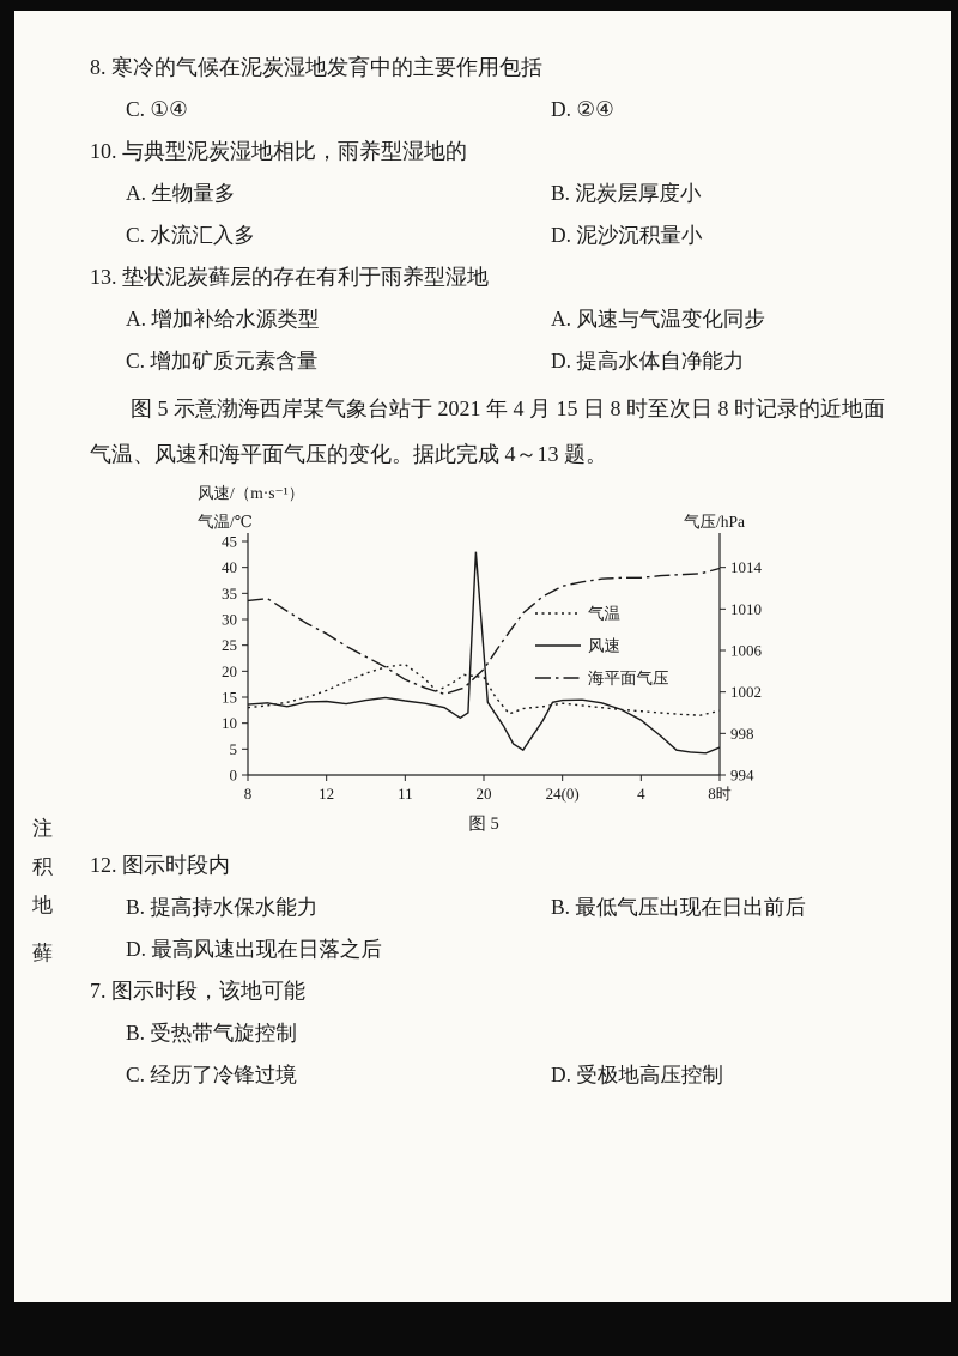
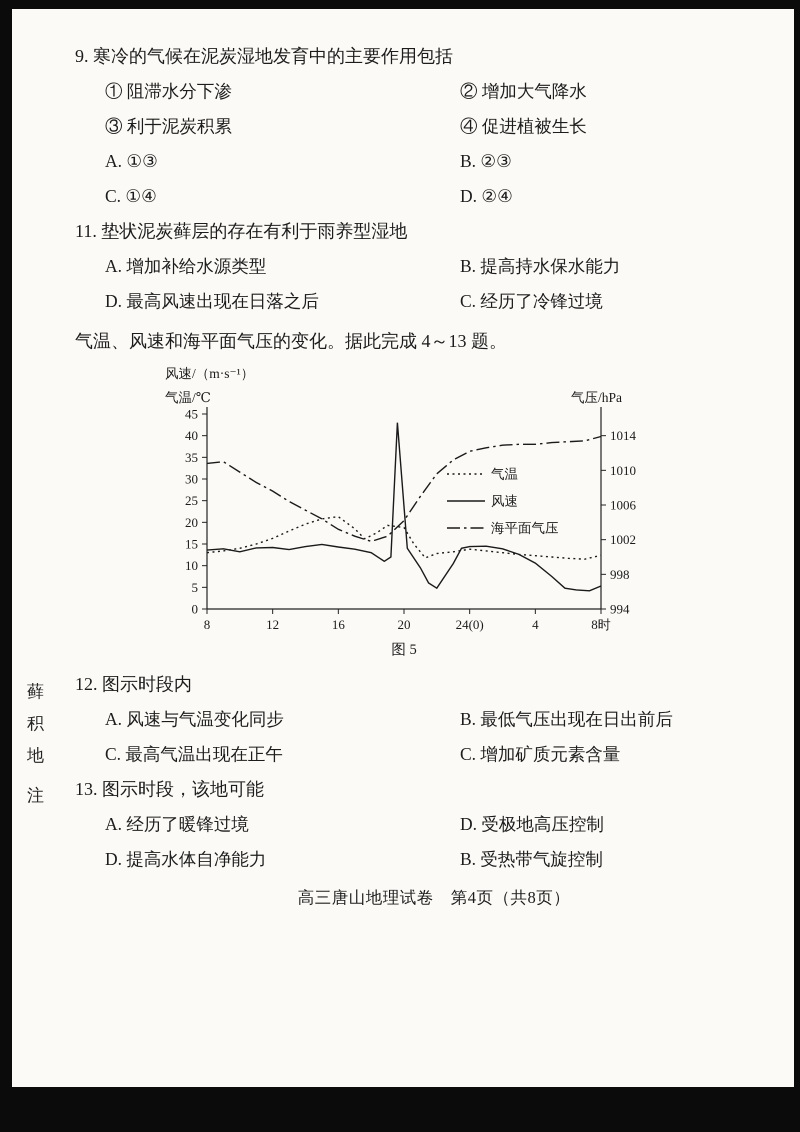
- 注
+ 藓
  积
  地
- 藓
+ 注
- 8. 寒冷的气候在泥炭湿地发育中的主要作用包括
+ 9. 寒冷的气候在泥炭湿地发育中的主要作用包括
+ ① 阻滞水分下渗
+ ② 增加大气降水
+ ③ 利于泥炭积累
+ ④ 促进植被生长
+ A. ①③
+ B. ②③
  C. ①④
  D. ②④
- 10. 与典型泥炭湿地相比，雨养型湿地的
- A. 生物量多
- B. 泥炭层厚度小
- C. 水流汇入多
- D. 泥沙沉积量小
- 13. 垫状泥炭藓层的存在有利于雨养型湿地
+ 11. 垫状泥炭藓层的存在有利于雨养型湿地
  A. 增加补给水源类型
- A. 风速与气温变化同步
+ B. 提高持水保水能力
- C. 增加矿质元素含量
+ D. 最高风速出现在日落之后
- D. 提高水体自净能力
+ C. 经历了冷锋过境
- 图 5 示意渤海西岸某气象台站于 2021 年 4 月 15 日 8 时至次日 8 时记录的近地面
  气温、风速和海平面气压的变化。据此完成 4～13 题。
  45
  40
  35
  30
  25
  20
  15
  10
  5
  0
  1014
  1010
  1006
  1002
  998
  994
  8
  12
- 11
+ 16
  20
  24(0)
  4
  8时
  风速/（m·s⁻¹）
  气温/℃
  气压/hPa
  气温
  风速
  海平面气压
  图 5
  12. 图示时段内
- B. 提高持水保水能力
+ A. 风速与气温变化同步
  B. 最低气压出现在日出前后
+ C. 最高气温出现在正午
- D. 最高风速出现在日落之后
+ C. 增加矿质元素含量
- 7. 图示时段，该地可能
+ 13. 图示时段，该地可能
+ A. 经历了暖锋过境
- B. 受热带气旋控制
+ D. 受极地高压控制
- C. 经历了冷锋过境
+ D. 提高水体自净能力
- D. 受极地高压控制
+ B. 受热带气旋控制
+ 高三唐山地理试卷 第4页（共8页）
